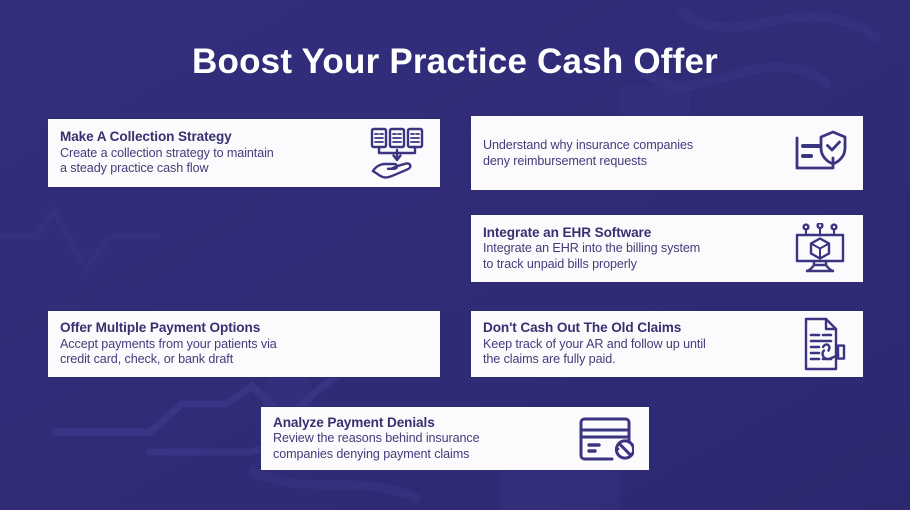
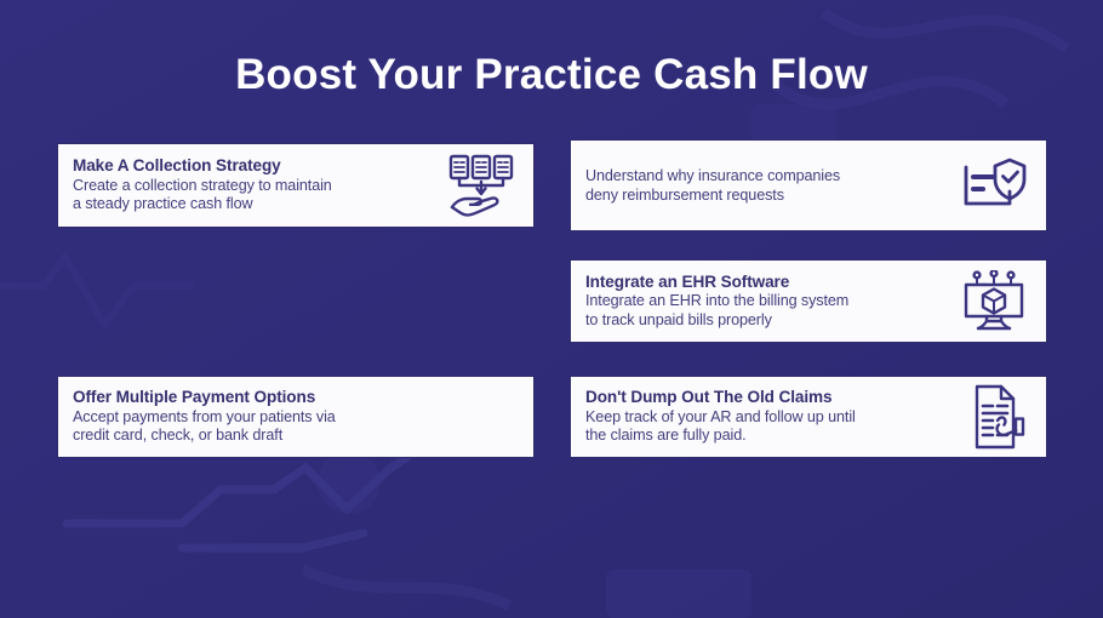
- Boost Your Practice Cash Offer
+ Boost Your Practice Cash Flow
  Make A Collection Strategy
  Create a collection strategy to maintain
  a steady practice cash flow
  Understand why insurance companies
  deny reimbursement requests
  Integrate an EHR Software
  Integrate an EHR into the billing system
  to track unpaid bills properly
  Offer Multiple Payment Options
  Accept payments from your patients via
  credit card, check, or bank draft
- Don't Cash Out The Old Claims
+ Don't Dump Out The Old Claims
  Keep track of your AR and follow up until
  the claims are fully paid.
- Analyze Payment Denials
- Review the reasons behind insurance
- companies denying payment claims
